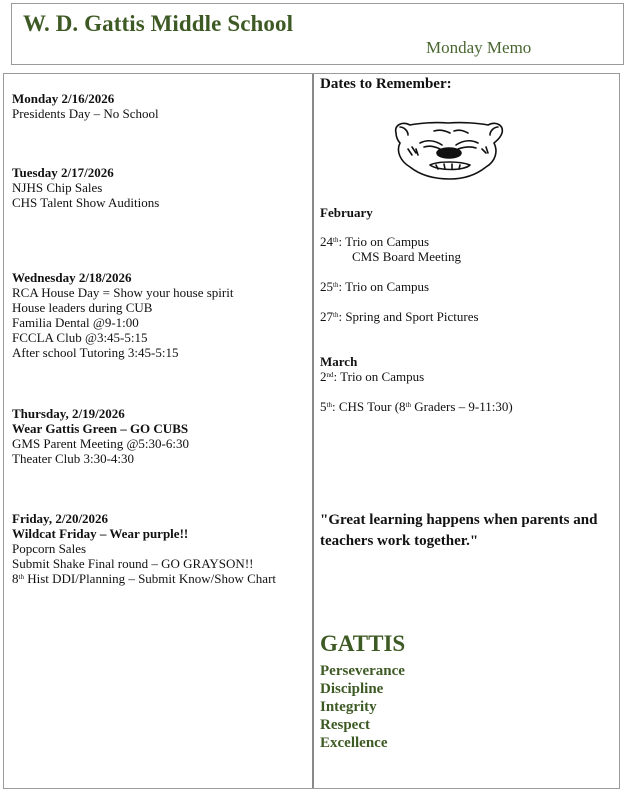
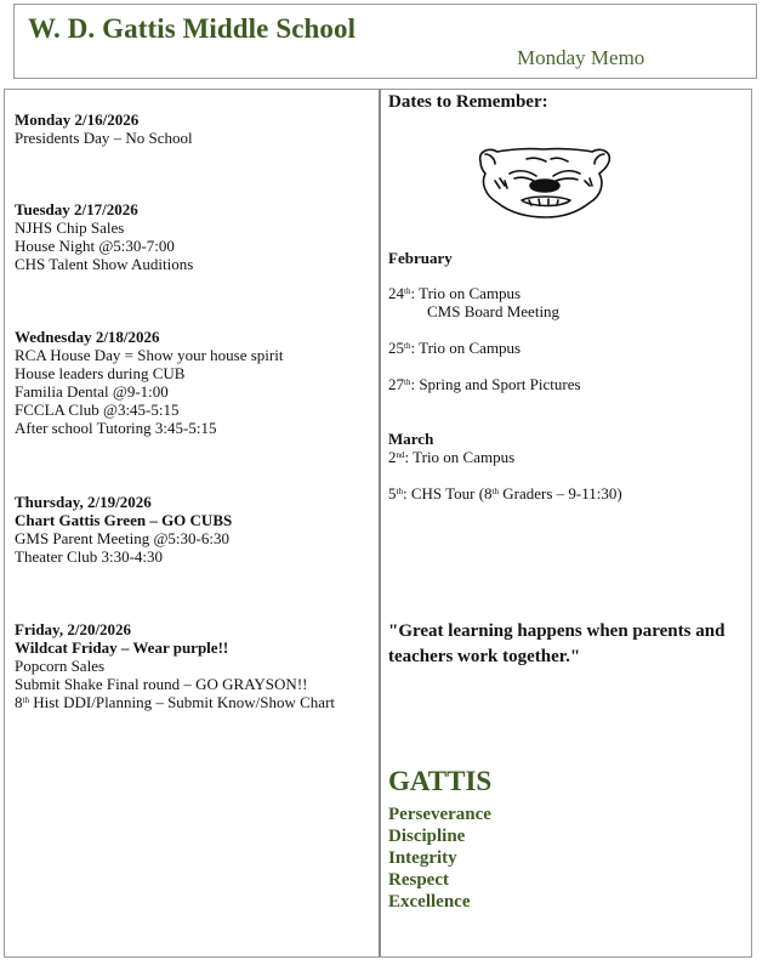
  W. D. Gattis Middle School
  Monday Memo
  Monday 2/16/2026
  Presidents Day – No School
  Tuesday 2/17/2026
  NJHS Chip Sales
+ House Night @5:30-7:00
  CHS Talent Show Auditions
  Wednesday 2/18/2026
  RCA House Day = Show your house spirit
  House leaders during CUB
  Familia Dental @9-1:00
  FCCLA Club @3:45-5:15
  After school Tutoring 3:45-5:15
  Thursday, 2/19/2026
- Wear Gattis Green – GO CUBS
+ Chart Gattis Green – GO CUBS
  GMS Parent Meeting @5:30-6:30
  Theater Club 3:30-4:30
  Friday, 2/20/2026
  Wildcat Friday – Wear purple!!
  Popcorn Sales
  Submit Shake Final round – GO GRAYSON!!
  8th Hist DDI/Planning – Submit Know/Show Chart
  Dates to Remember:
  February
  24th: Trio on Campus
  CMS Board Meeting
  25th: Trio on Campus
  27th: Spring and Sport Pictures
  March
  2nd: Trio on Campus
  5th: CHS Tour (8th Graders – 9-11:30)
  "Great learning happens when parents and teachers work together."
  GATTIS
  Perseverance
  Discipline
  Integrity
  Respect
  Excellence
